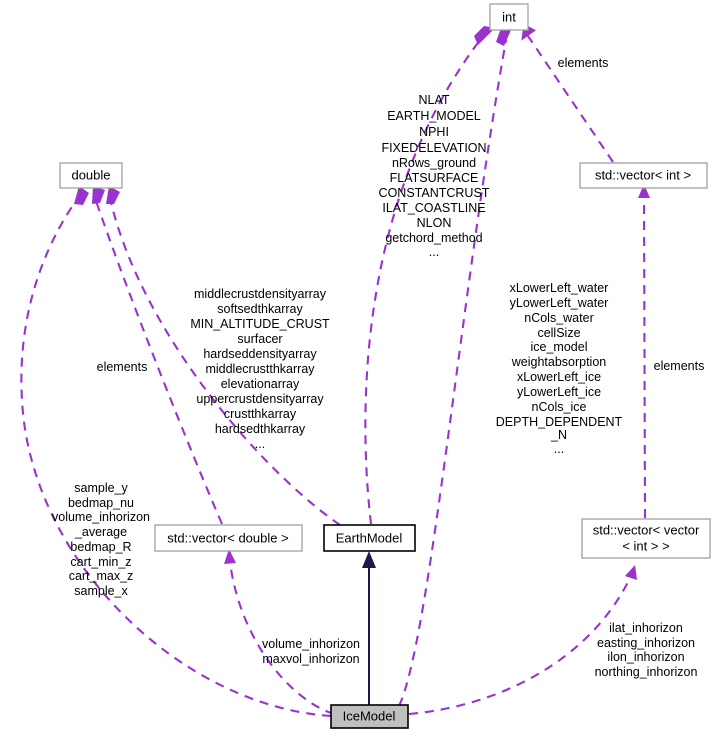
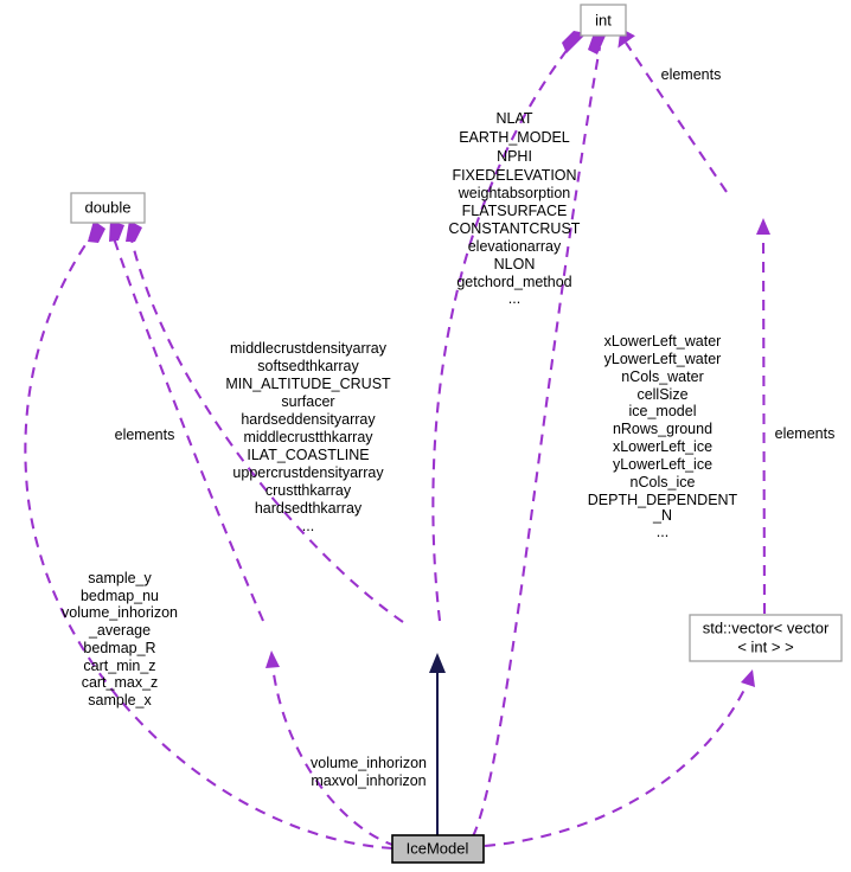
  NLAT
  EARTH_MODEL
  NPHI
  FIXEDELEVATION
- nRows_ground
+ weightabsorption
  FLATSURFACE
  CONSTANTCRUST
- ILAT_COASTLINE
+ elevationarray
  NLON
  getchord_method
  ...
  elements
  middlecrustdensityarray
  softsedthkarray
  MIN_ALTITUDE_CRUST
  surfacer
  hardseddensityarray
  middlecrustthkarray
- elevationarray
+ ILAT_COASTLINE
  uppercrustdensityarray
  crustthkarray
  hardsedthkarray
  ...
  elements
  xLowerLeft_water
  yLowerLeft_water
  nCols_water
  cellSize
  ice_model
- weightabsorption
+ nRows_ground
  xLowerLeft_ice
  yLowerLeft_ice
  nCols_ice
  DEPTH_DEPENDENT
  _N
  ...
  elements
  sample_y
  bedmap_nu
  volume_inhorizon
  _average
  bedmap_R
  cart_min_z
  cart_max_z
  sample_x
  volume_inhorizon
  maxvol_inhorizon
- ilat_inhorizon
- easting_inhorizon
- ilon_inhorizon
- northing_inhorizon
  int
  double
- std::vector< int >
- std::vector< double >
- EarthModel
  std::vector< vector
  < int > >
  IceModel
